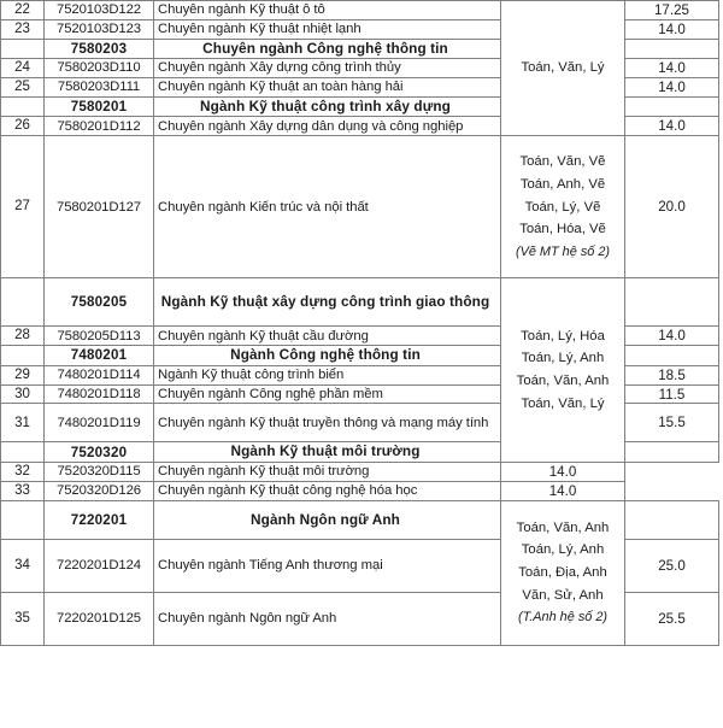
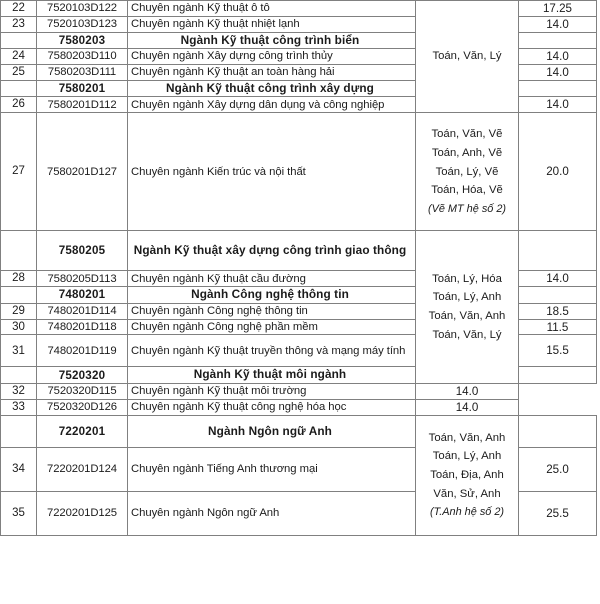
  22	7520103D122	Chuyên ngành Kỹ thuật ô tô	Toán, Văn, Lý	17.25
  23	7520103D123	Chuyên ngành Kỹ thuật nhiệt lạnh	14.0
- 	7580203	Chuyên ngành Công nghệ thông tin
+ 	7580203	Ngành Kỹ thuật công trình biển
  24	7580203D110	Chuyên ngành Xây dựng công trình thủy	14.0
  25	7580203D111	Chuyên ngành Kỹ thuật an toàn hàng hải	14.0
  	7580201	Ngành Kỹ thuật công trình xây dựng
  26	7580201D112	Chuyên ngành Xây dựng dân dụng và công nghiệp	14.0
  27	7580201D127	Chuyên ngành Kiến trúc và nội thất	Toán, Văn, Vẽ Toán, Anh, Vẽ Toán, Lý, Vẽ Toán, Hóa, Vẽ (Vẽ MT hệ số 2)	20.0
  	7580205	Ngành Kỹ thuật xây dựng công trình giao thông	Toán, Lý, Hóa Toán, Lý, Anh Toán, Văn, Anh Toán, Văn, Lý
  28	7580205D113	Chuyên ngành Kỹ thuật cầu đường	14.0
  	7480201	Ngành Công nghệ thông tin
- 29	7480201D114	Ngành Kỹ thuật công trình biển	18.5
+ 29	7480201D114	Chuyên ngành Công nghệ thông tin	18.5
  30	7480201D118	Chuyên ngành Công nghệ phần mềm	11.5
  31	7480201D119	Chuyên ngành Kỹ thuật truyền thông và mạng máy tính	15.5
- 	7520320	Ngành Kỹ thuật môi trường
+ 	7520320	Ngành Kỹ thuật môi ngành
  32	7520320D115	Chuyên ngành Kỹ thuật môi trường	14.0
  33	7520320D126	Chuyên ngành Kỹ thuật công nghệ hóa học	14.0
  	7220201	Ngành Ngôn ngữ Anh	Toán, Văn, Anh Toán, Lý, Anh Toán, Địa, Anh Văn, Sử, Anh (T.Anh hệ số 2)
  34	7220201D124	Chuyên ngành Tiếng Anh thương mại	25.0
  35	7220201D125	Chuyên ngành Ngôn ngữ Anh	25.5
